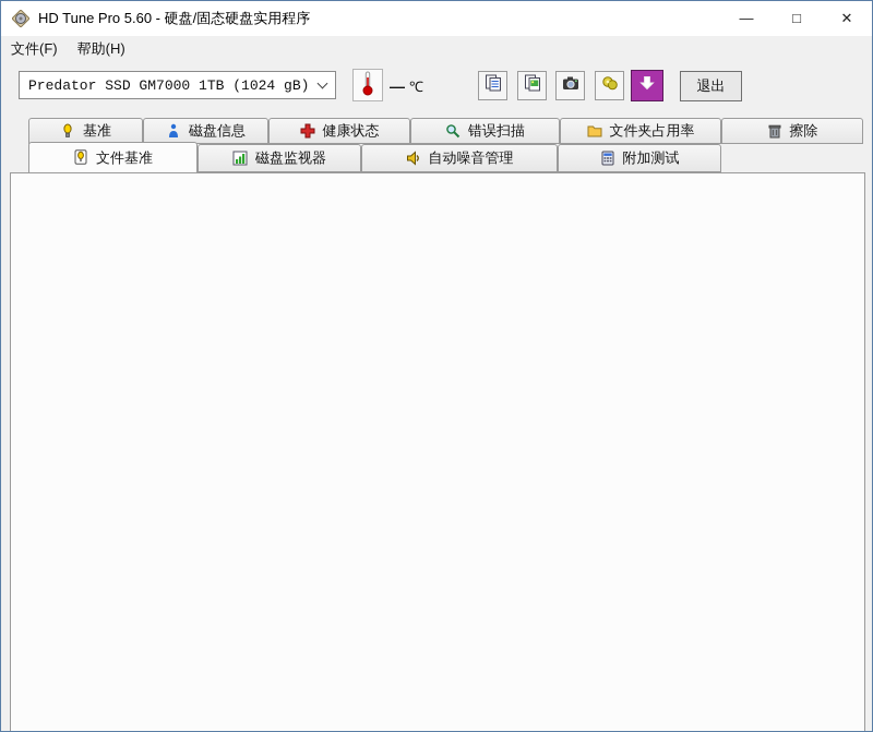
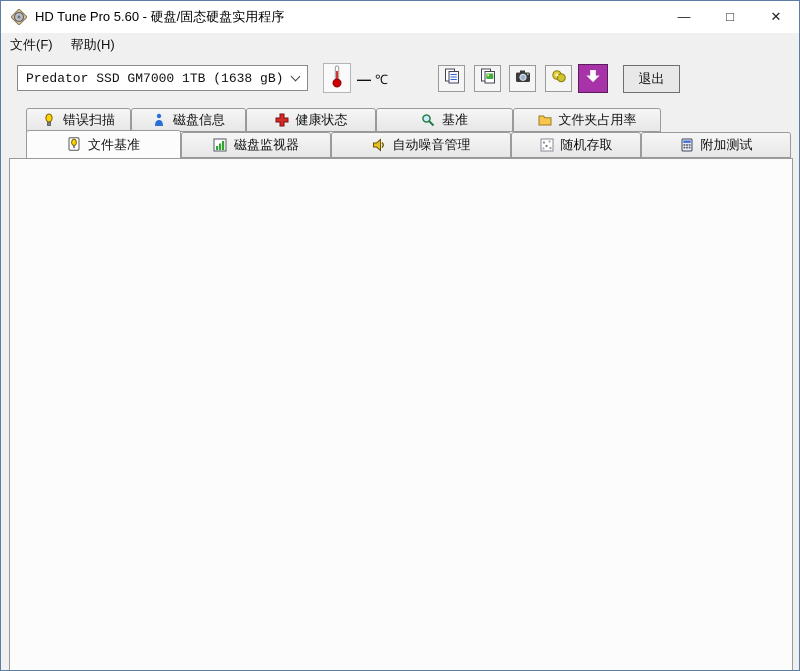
  HD Tune Pro 5.60 - 硬盘/固态硬盘实用程序
  —
  □
  ✕
  文件(F)
  帮助(H)
- Predator SSD GM7000 1TB (1024 gB)
+ Predator SSD GM7000 1TB (1638 gB)
  —
  ℃
  退出
- 基准
+ 错误扫描
  磁盘信息
  健康状态
- 错误扫描
+ 基准
  文件夹占用率
- 擦除
  文件基准
  磁盘监视器
  自动噪音管理
+ 随机存取
  附加测试
